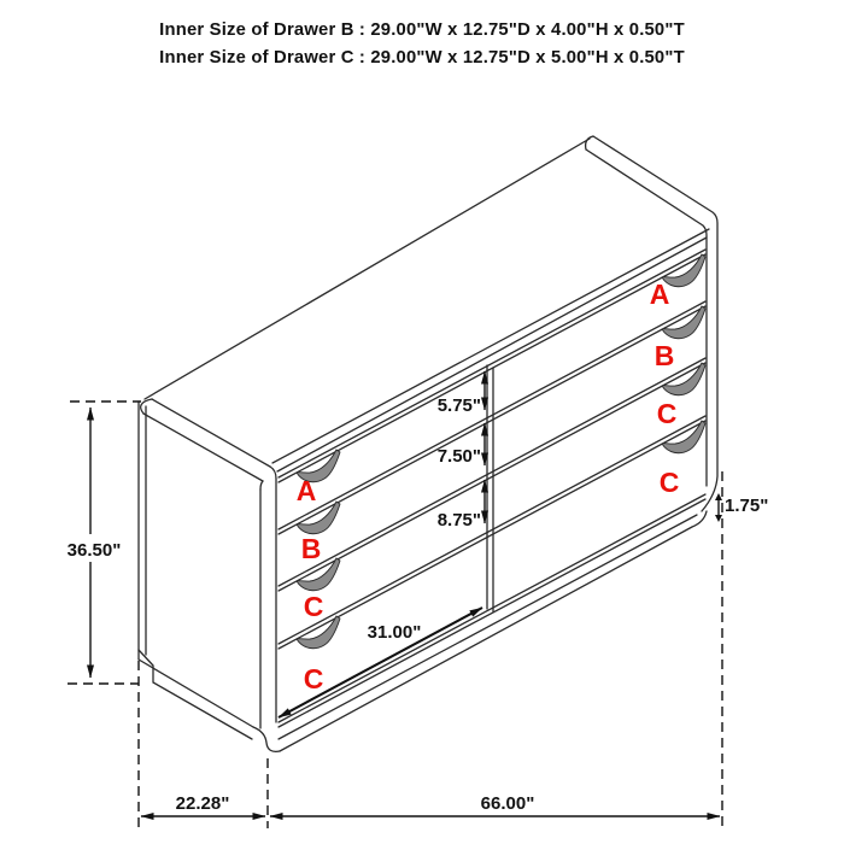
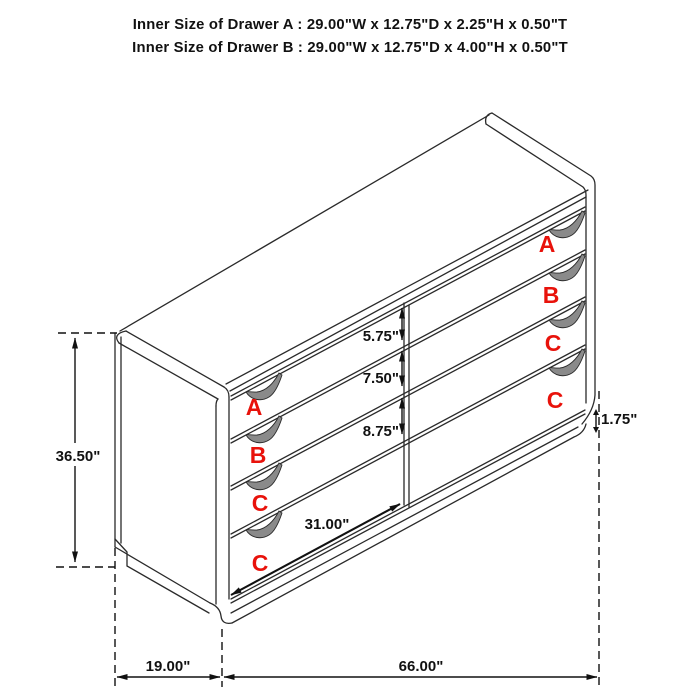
+ Inner Size of Drawer A : 29.00"W x 12.75"D x 2.25"H x 0.50"T
  Inner Size of Drawer B : 29.00"W x 12.75"D x 4.00"H x 0.50"T
- Inner Size of Drawer C : 29.00"W x 12.75"D x 5.00"H x 0.50"T
  5.75"
  7.50"
  8.75"
  31.00"
  36.50"
  1.75"
- 22.28"
+ 19.00"
  66.00"
  A
  B
  C
  C
  A
  B
  C
  C
